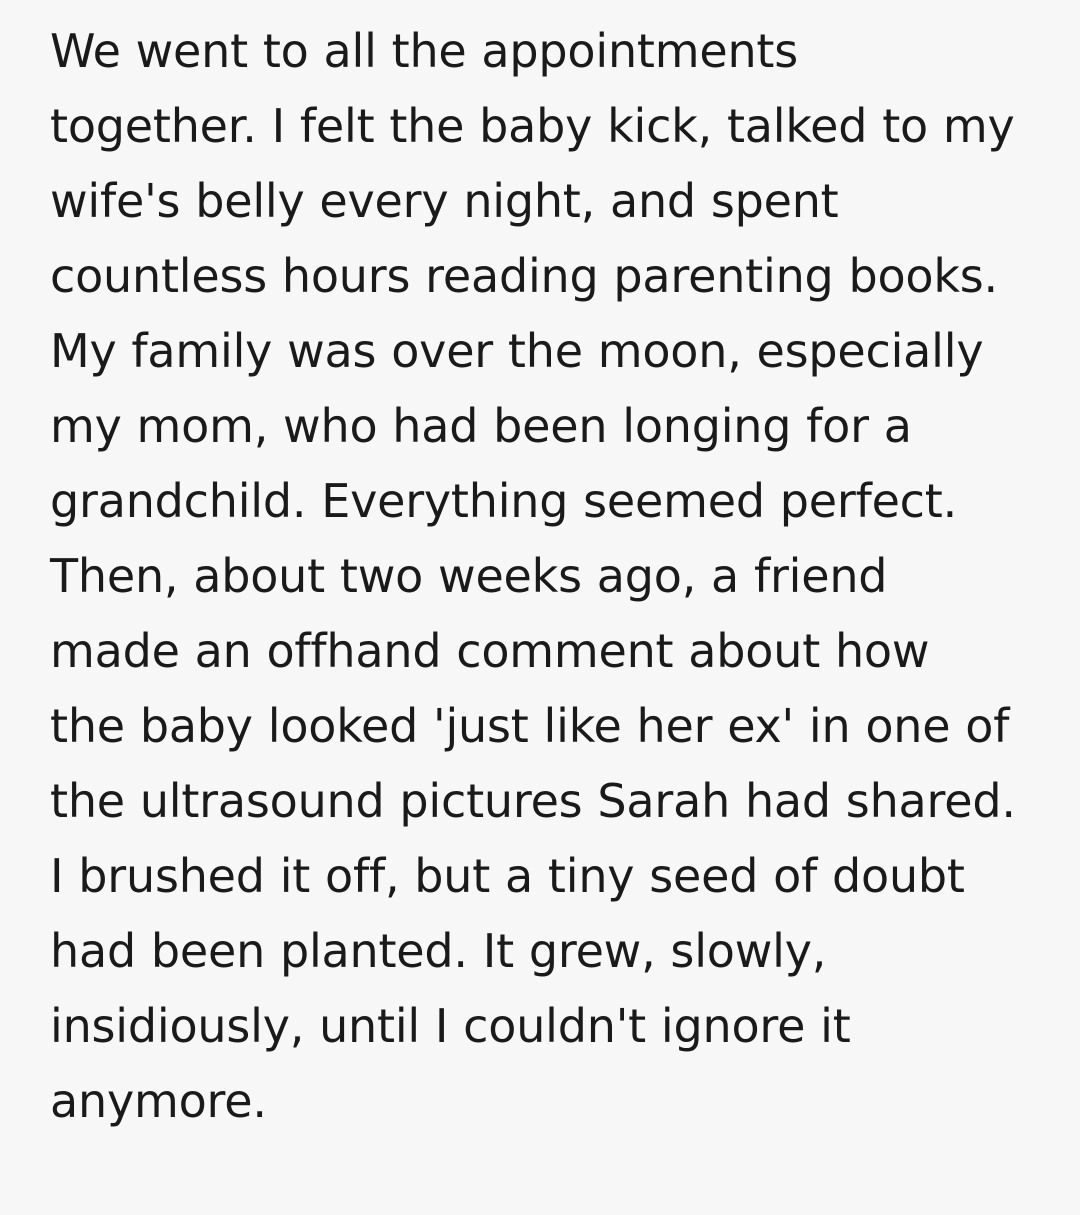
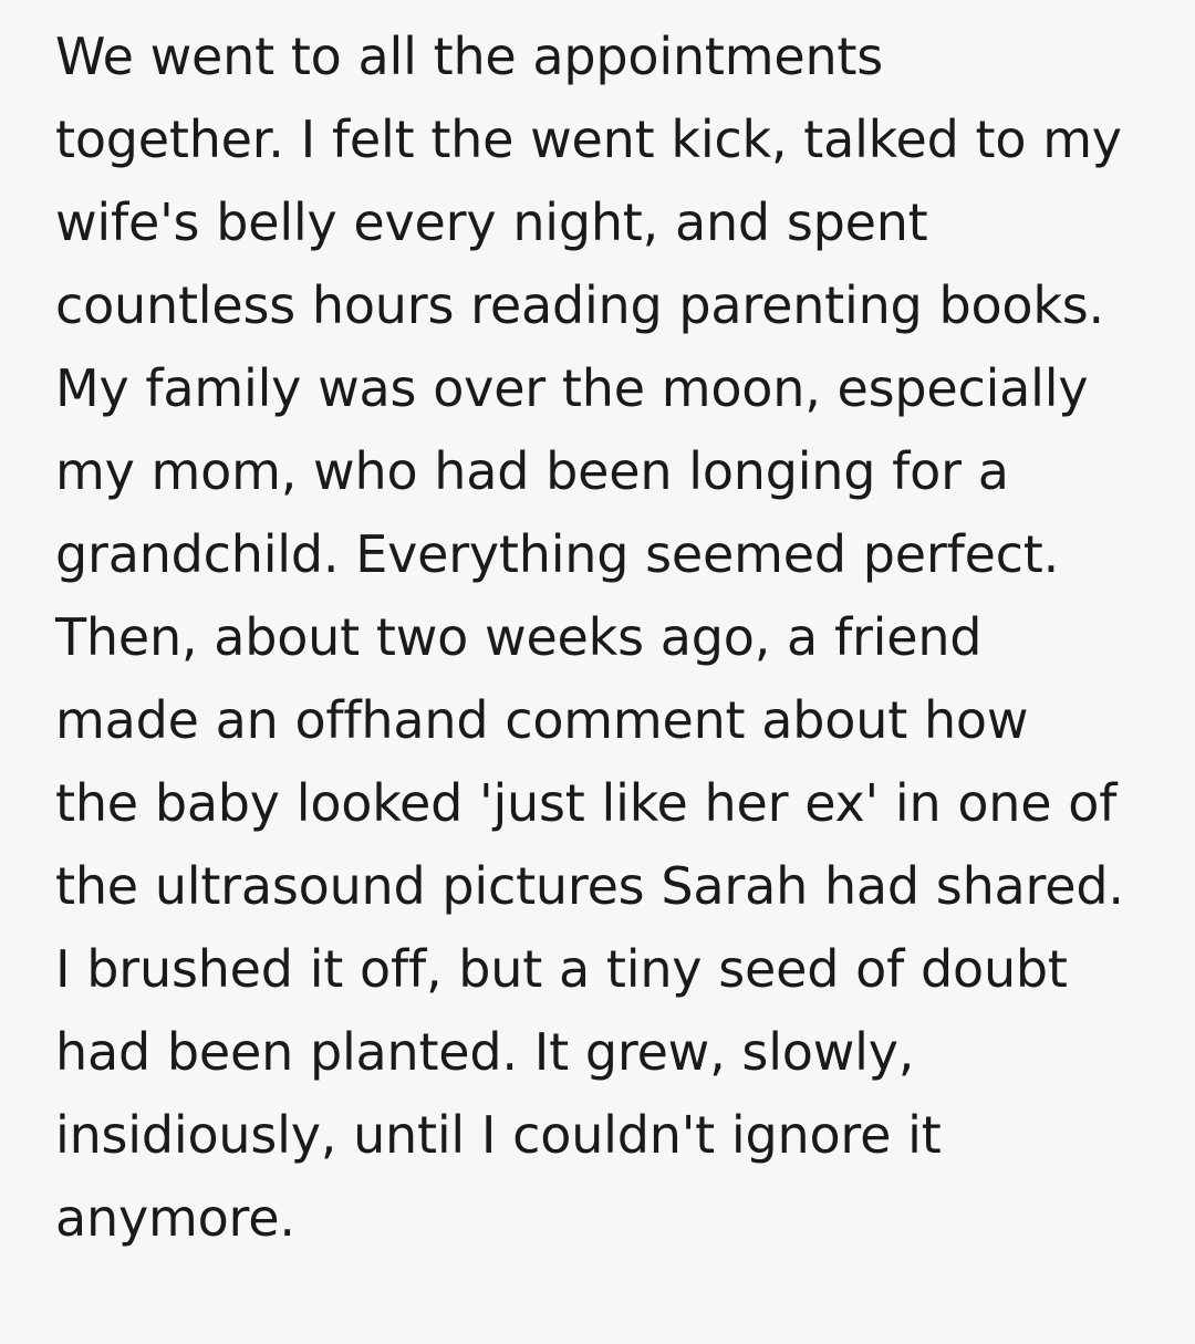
- We went to all the appointments together. I felt the baby kick, talked to my wife's belly every night, and spent countless hours reading parenting books. My family was over the moon, especially my mom, who had been longing for a grandchild. Everything seemed perfect. Then, about two weeks ago, a friend made an offhand comment about how the baby looked 'just like her ex' in one of the ultrasound pictures Sarah had shared. I brushed it off, but a tiny seed of doubt had been planted. It grew, slowly, insidiously, until I couldn't ignore it anymore.
+ We went to all the appointments together. I felt the went kick, talked to my wife's belly every night, and spent countless hours reading parenting books. My family was over the moon, especially my mom, who had been longing for a grandchild. Everything seemed perfect. Then, about two weeks ago, a friend made an offhand comment about how the baby looked 'just like her ex' in one of the ultrasound pictures Sarah had shared. I brushed it off, but a tiny seed of doubt had been planted. It grew, slowly, insidiously, until I couldn't ignore it anymore.
